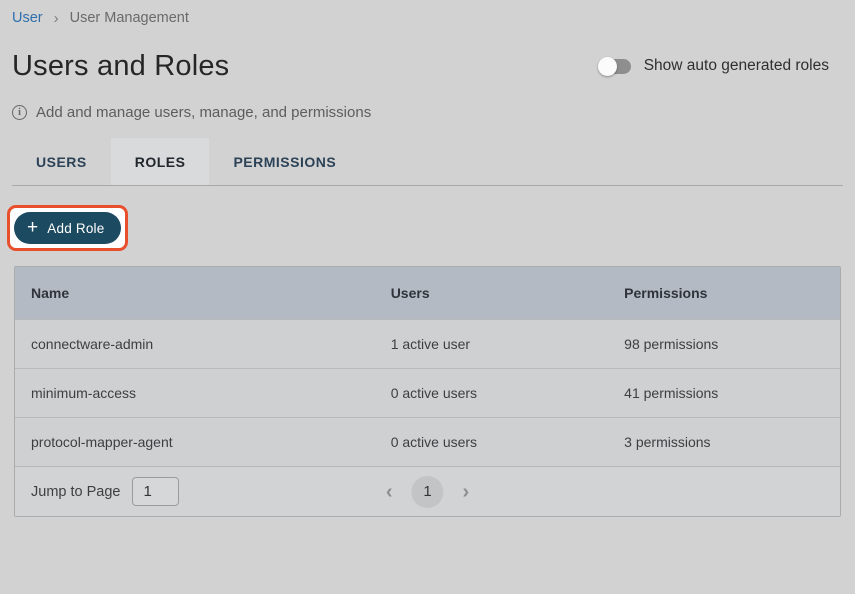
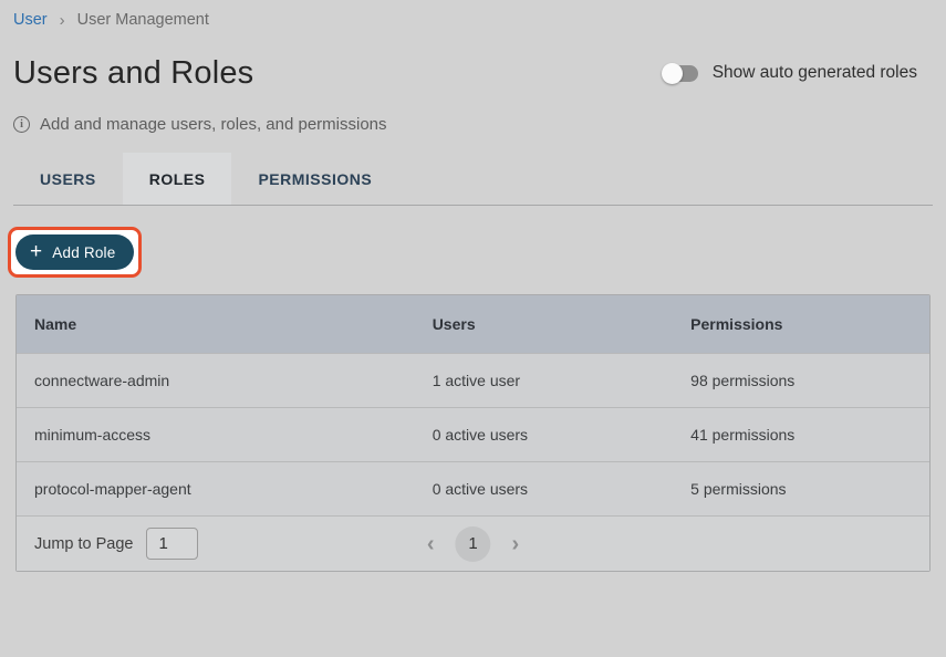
  User
  ›
  User Management
  Users and Roles
  Show auto generated roles
  i
- Add and manage users, manage, and permissions
+ Add and manage users, roles, and permissions
  USERS
  ROLES
  PERMISSIONS
  +
  Add Role
  Name	Users	Permissions
  connectware-admin	1 active user	98 permissions
  minimum-access	0 active users	41 permissions
- protocol-mapper-agent	0 active users	3 permissions
+ protocol-mapper-agent	0 active users	5 permissions
  Jump to Page
  1
  ‹
  1
  ›
